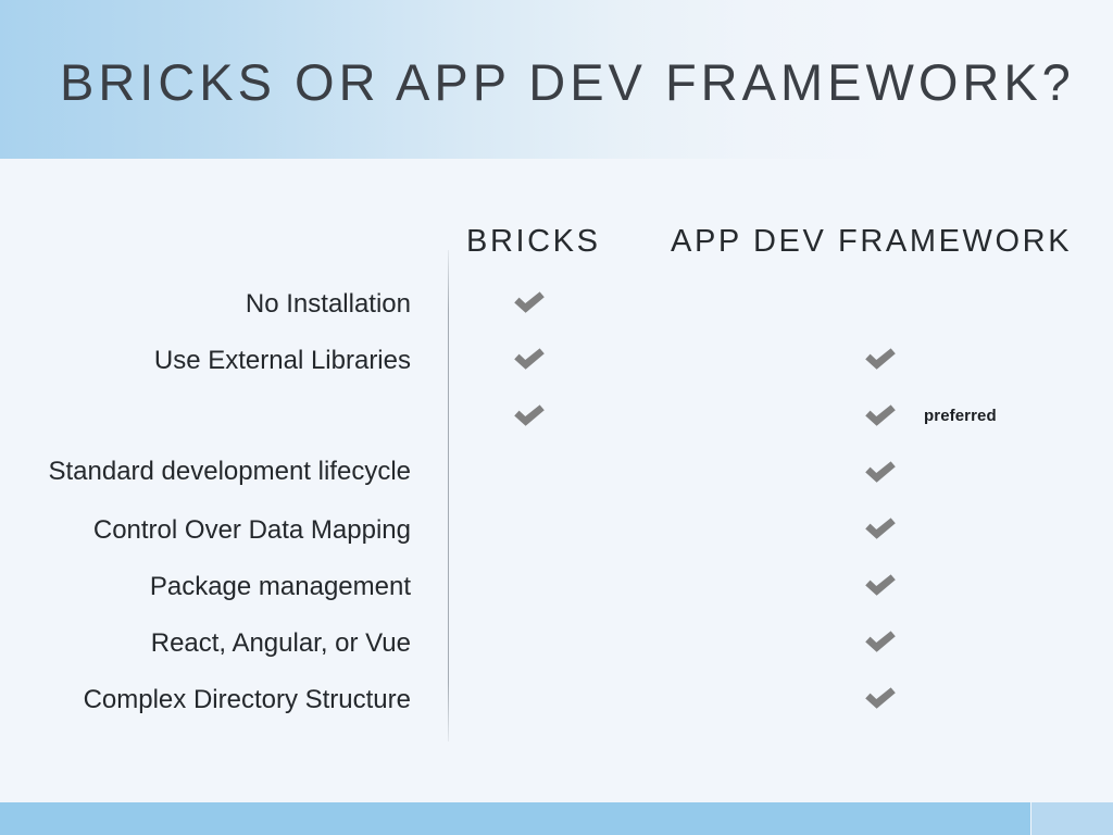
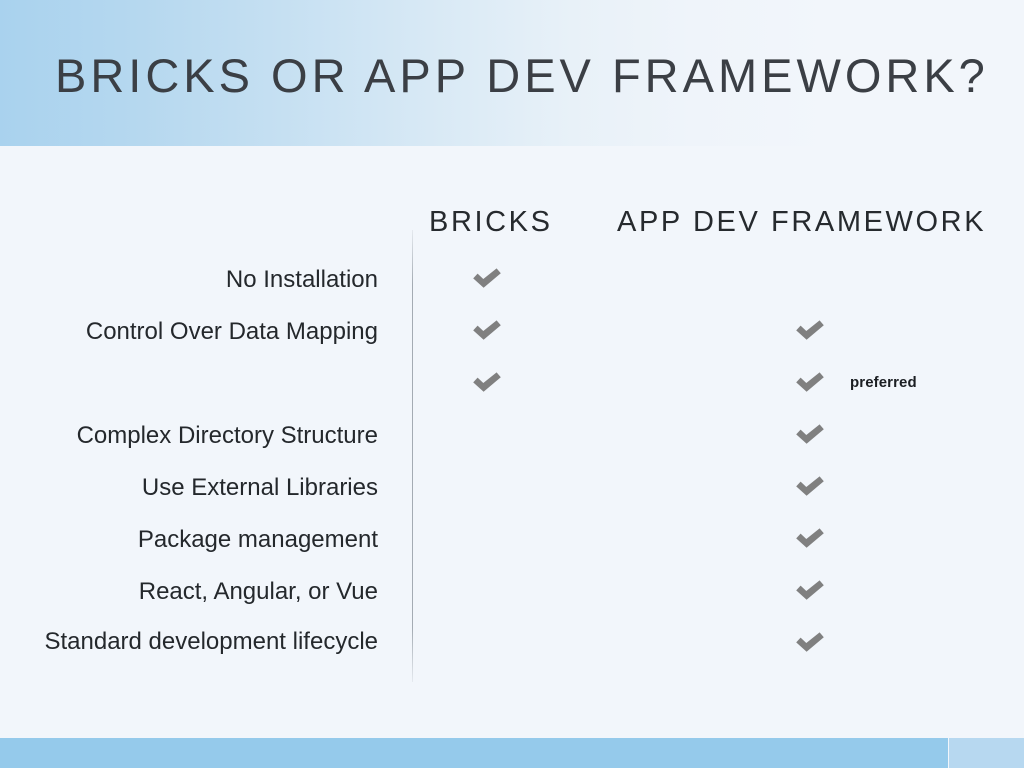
  BRICKS OR APP DEV FRAMEWORK?
  BRICKS
  APP DEV FRAMEWORK
  No Installation
- Use External Libraries
+ Control Over Data Mapping
  preferred
- Standard development lifecycle
+ Complex Directory Structure
- Control Over Data Mapping
+ Use External Libraries
  Package management
  React, Angular, or Vue
- Complex Directory Structure
+ Standard development lifecycle
